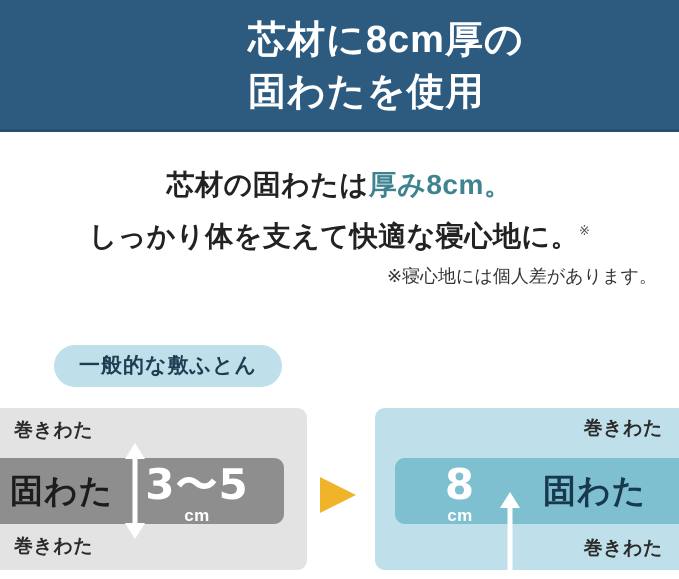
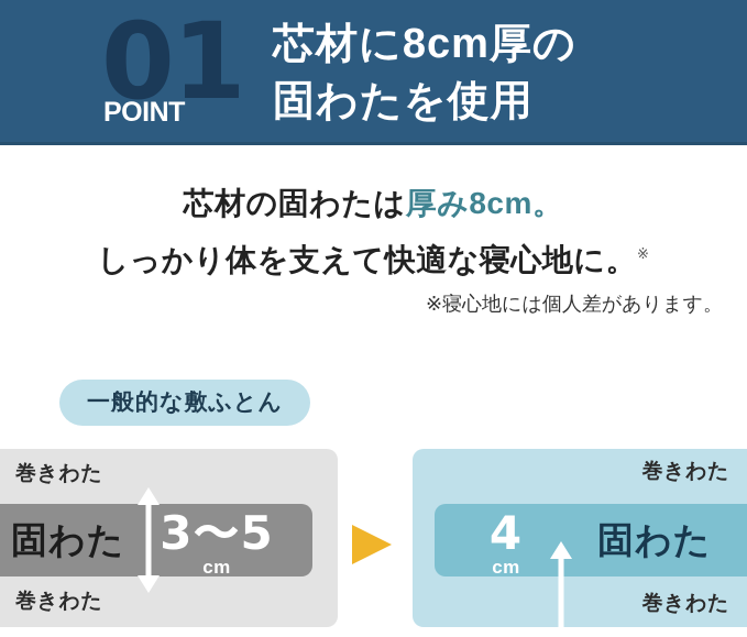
+ 01
+ POINT
  芯材に8cm厚の
  固わたを使用
  芯材の固わたは厚み8cm。
  しっかり体を支えて快適な寝心地に。※
  ※寝心地には個人差があります。
  一般的な敷ふとん
  巻きわた
  固わた
  3〜5
  cm
  巻きわた
  巻きわた
- 8
+ 4
  cm
  固わた
  巻きわた
